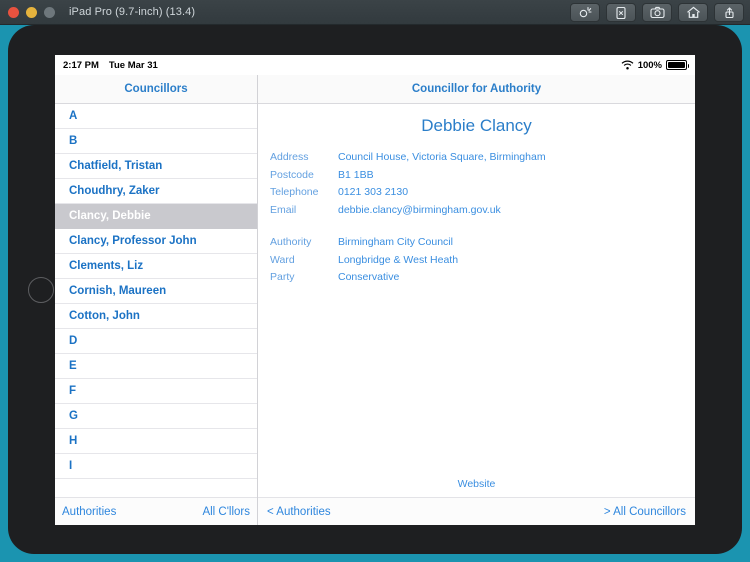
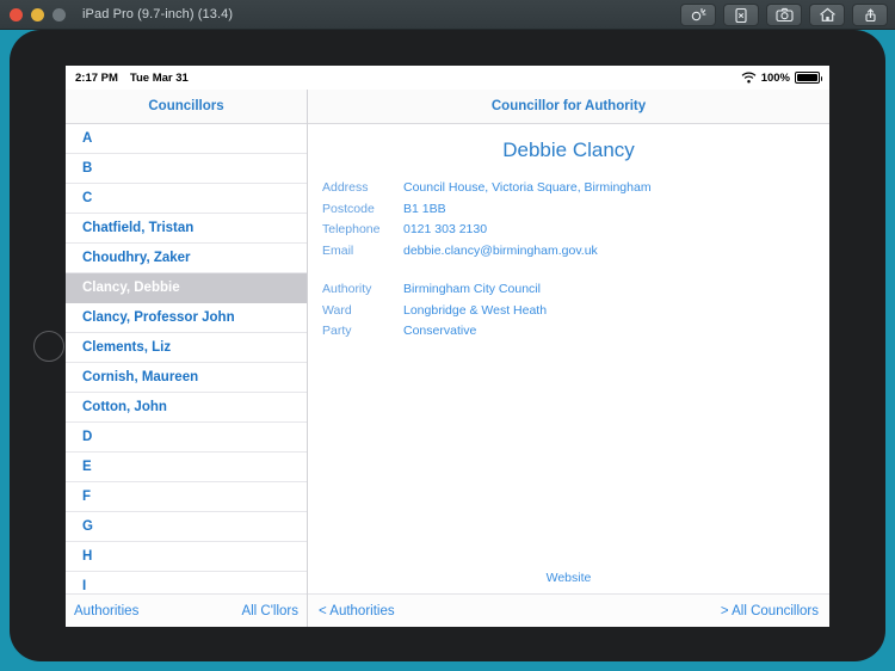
  iPad Pro (9.7-inch) (13.4)
  2:17 PM
  Tue Mar 31
  100%
  Councillors
  A
  B
+ C
  Chatfield, Tristan
  Choudhry, Zaker
  Clancy, Debbie
  Clancy, Professor John
  Clements, Liz
  Cornish, Maureen
  Cotton, John
  D
  E
  F
  G
  H
  I
  Authorities
  All C'llors
  Councillor for Authority
  Debbie Clancy
  Address
  Council House, Victoria Square, Birmingham
  Postcode
  B1 1BB
  Telephone
  0121 303 2130
  Email
  debbie.clancy@birmingham.gov.uk
  Authority
  Birmingham City Council
  Ward
  Longbridge & West Heath
  Party
  Conservative
  Website
  < Authorities
  > All Councillors
